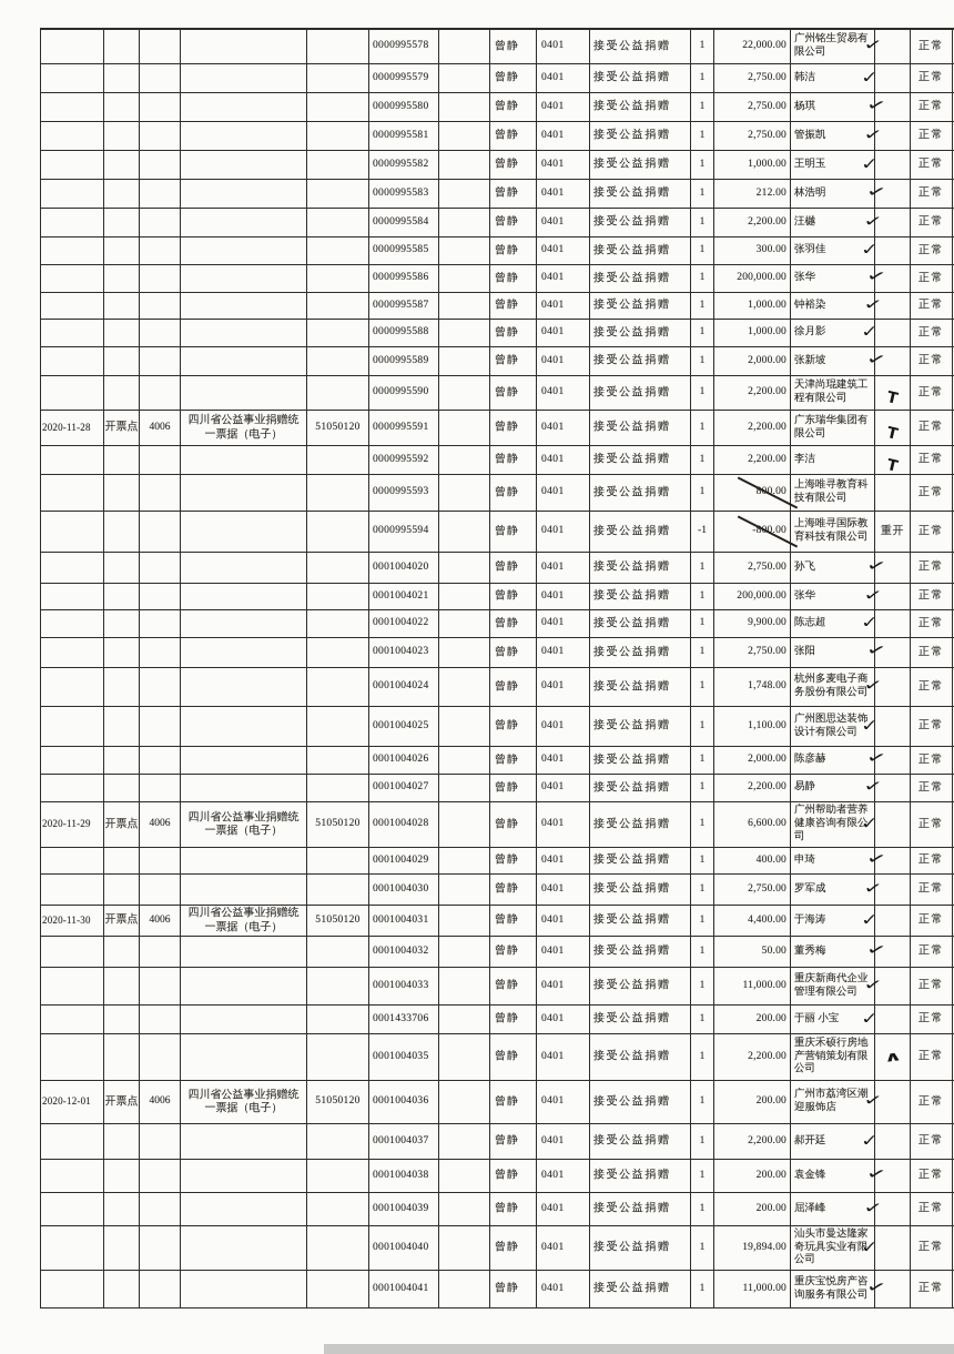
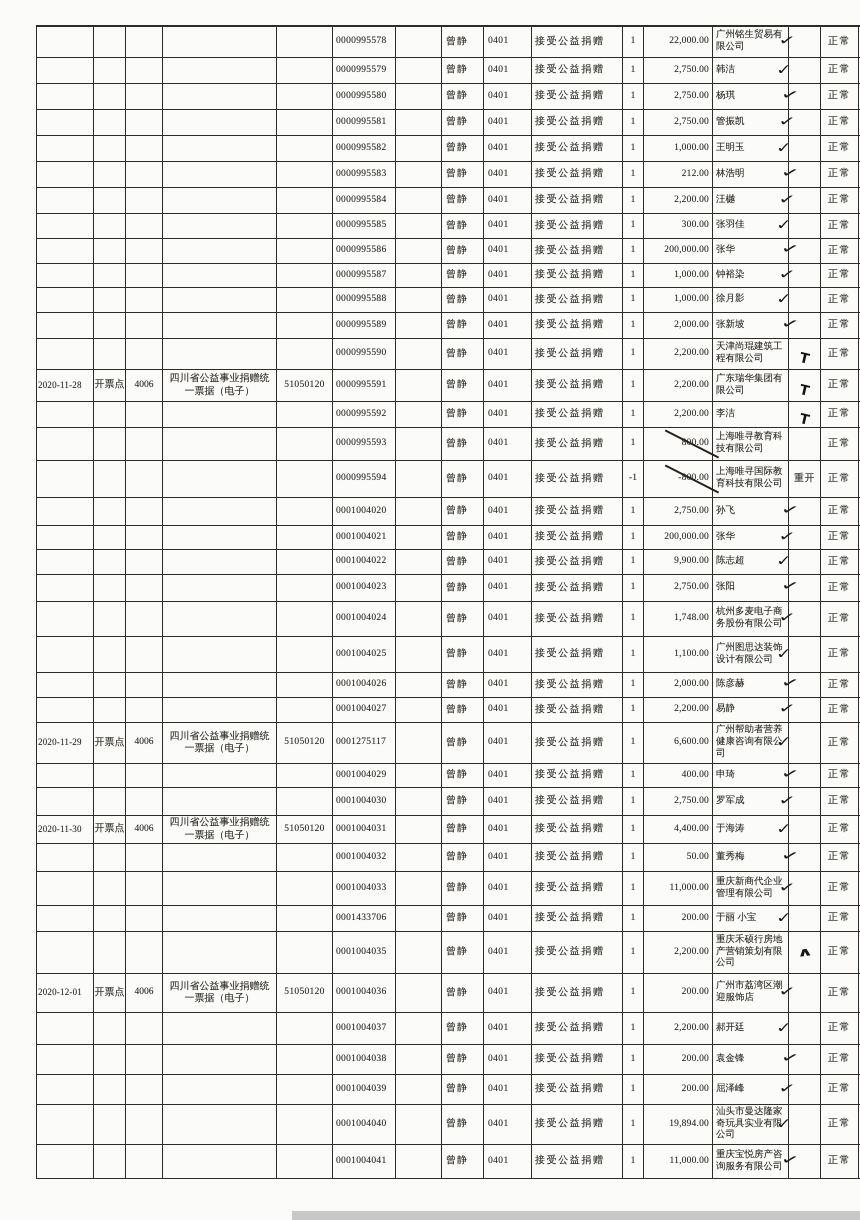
  0000995578
  曾静
  0401
  接受公益捐赠
  1
  22,000.00
  广州铭生贸易有限公司
  正常
  0000995579
  曾静
  0401
  接受公益捐赠
  1
  2,750.00
  韩洁
  正常
  0000995580
  曾静
  0401
  接受公益捐赠
  1
  2,750.00
  杨琪
  正常
  0000995581
  曾静
  0401
  接受公益捐赠
  1
  2,750.00
  管振凯
  正常
  0000995582
  曾静
  0401
  接受公益捐赠
  1
  1,000.00
  王明玉
  正常
  0000995583
  曾静
  0401
  接受公益捐赠
  1
  212.00
  林浩明
  正常
  0000995584
  曾静
  0401
  接受公益捐赠
  1
  2,200.00
  汪樾
  正常
  0000995585
  曾静
  0401
  接受公益捐赠
  1
  300.00
  张羽佳
  正常
  0000995586
  曾静
  0401
  接受公益捐赠
  1
  200,000.00
  张华
  正常
  0000995587
  曾静
  0401
  接受公益捐赠
  1
  1,000.00
  钟裕染
  正常
  0000995588
  曾静
  0401
  接受公益捐赠
  1
  1,000.00
  徐月影
  正常
  0000995589
  曾静
  0401
  接受公益捐赠
  1
  2,000.00
  张新坡
  正常
  0000995590
  曾静
  0401
  接受公益捐赠
  1
  2,200.00
  天津尚琨建筑工程有限公司
  正常
  2020-11-28
  开票点
  4006
  四川省公益事业捐赠统一票据（电子）
  51050120
  0000995591
  曾静
  0401
  接受公益捐赠
  1
  2,200.00
  广东瑞华集团有限公司
  正常
  0000995592
  曾静
  0401
  接受公益捐赠
  1
  2,200.00
  李洁
  正常
  0000995593
  曾静
  0401
  接受公益捐赠
  1
  上海唯寻教育科技有限公司
  正常
  0000995594
  曾静
  0401
  接受公益捐赠
  -1
  -8.00
  上海唯寻国际教育科技有限公司
  重开
  正常
  0001004020
  曾静
  0401
  接受公益捐赠
  1
  2,750.00
  孙飞
  正常
  0001004021
  曾静
  0401
  接受公益捐赠
  1
  200,000.00
  张华
  正常
  0001004022
  曾静
  0401
  接受公益捐赠
  1
  9,900.00
  陈志超
  正常
  0001004023
  曾静
  0401
  接受公益捐赠
  1
  2,750.00
  张阳
  正常
  0001004024
  曾静
  0401
  接受公益捐赠
  1
  1,748.00
  杭州多麦电子商务股份有限公司
  正常
  0001004025
  曾静
  0401
  接受公益捐赠
  1
  1,100.00
  广州图思达装饰设计有限公司
  正常
  0001004026
  曾静
  0401
  接受公益捐赠
  1
  2,000.00
  陈彦赫
  正常
  0001004027
  曾静
  0401
  接受公益捐赠
  1
  2,200.00
  易静
  正常
  2020-11-29
  开票点
  4006
  四川省公益事业捐赠统一票据（电子）
  51050120
- 0001004028
+ 0001275117
  曾静
  0401
  接受公益捐赠
  1
  6,600.00
  广州帮助者营养健康咨询有限公司
  正常
  0001004029
  曾静
  0401
  接受公益捐赠
  1
  400.00
  申琦
  正常
  0001004030
  曾静
  0401
  接受公益捐赠
  1
  2,750.00
  罗军成
  正常
  2020-11-30
  开票点
  4006
  四川省公益事业捐赠统一票据（电子）
  51050120
  0001004031
  曾静
  0401
  接受公益捐赠
  1
  4,400.00
  于海涛
  正常
  0001004032
  曾静
  0401
  接受公益捐赠
  1
  50.00
  董秀梅
  正常
  0001004033
  曾静
  0401
  接受公益捐赠
  1
  11,000.00
  重庆新商代企业管理有限公司
  正常
  0001433706
  曾静
  0401
  接受公益捐赠
  1
  200.00
  于丽 小宝
  正常
  0001004035
  曾静
  0401
  接受公益捐赠
  1
  2,200.00
  重庆禾硕行房地产营销策划有限公司
  正常
  2020-12-01
  开票点
  4006
  四川省公益事业捐赠统一票据（电子）
  51050120
  0001004036
  曾静
  0401
  接受公益捐赠
  1
  200.00
  广州市荔湾区潮迎服饰店
  正常
  0001004037
  曾静
  0401
  接受公益捐赠
  1
  2,200.00
  郝开廷
  正常
  0001004038
  曾静
  0401
  接受公益捐赠
  1
  200.00
  袁金锋
  正常
  0001004039
  曾静
  0401
  接受公益捐赠
  1
  200.00
  屈泽峰
  正常
  0001004040
  曾静
  0401
  接受公益捐赠
  1
  19,894.00
  汕头市曼达隆家奇玩具实业有限公司
  正常
  0001004041
  曾静
  0401
  接受公益捐赠
  1
  11,000.00
  重庆宝悦房产咨询服务有限公司
  正常
